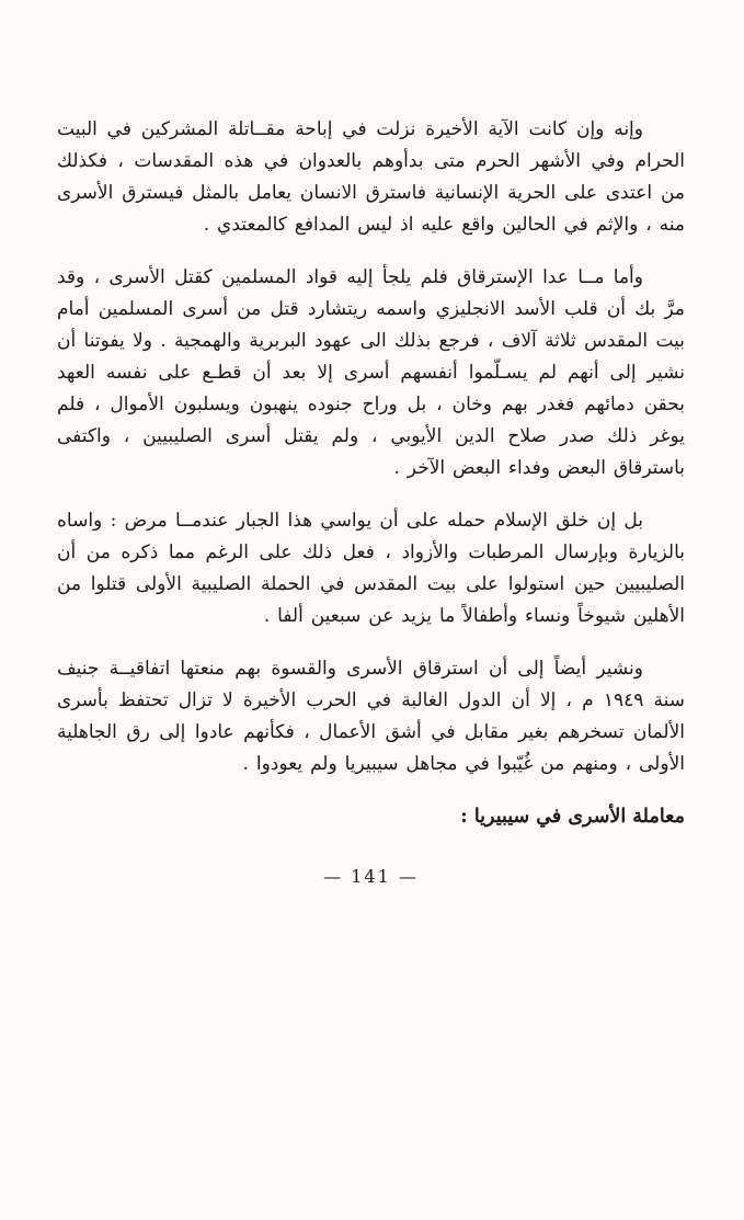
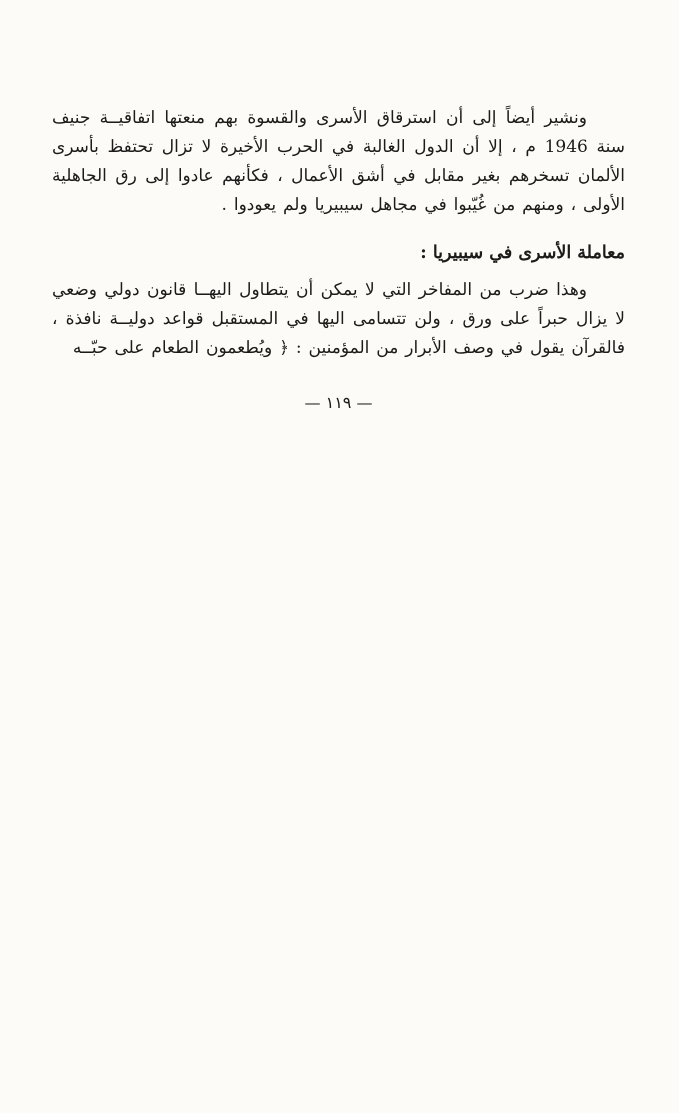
- وإنه وإن كانت الآية الأخيرة نزلت في إباحة مقــاتلة المشركين في البيت الحرام وفي الأشهر الحرم متى بدأوهم بالعدوان في هذه المقدسات ، فكذلك من اعتدى على الحرية الإنسانية فاسترق الانسان يعامل بالمثل فيسترق الأسرى منه ، والإثم في الحالين واقع عليه اذ ليس المدافع كالمعتدي .
- وأما مــا عدا الإسترقاق فلم يلجأ إليه قواد المسلمين كقتل الأسرى ، وقد مرَّ بك أن قلب الأسد الانجليزي واسمه ريتشارد قتل من أسرى المسلمين أمام بيت المقدس ثلاثة آلاف ، فرجع بذلك الى عهود البربرية والهمجية . ولا يفوتنا أن نشير إلى أنهم لم يسـلّموا أنفسهم أسرى إلا بعد أن قطـع على نفسه العهد بحقن دمائهم فغدر بهم وخان ، بل وراح جنوده ينهبون ويسلبون الأموال ، فلم يوغر ذلك صدر صلاح الدين الأيوبي ، ولم يقتل أسرى الصليبيين ، واكتفى باسترقاق البعض وفداء البعض الآخر .
- بل إن خلق الإسلام حمله على أن يواسي هذا الجبار عندمــا مرض : واساه بالزيارة وبإرسال المرطبات والأزواد ، فعل ذلك على الرغم مما ذكره من أن الصليبيين حين استولوا على بيت المقدس في الحملة الصليبية الأولى قتلوا من الأهلين شيوخاً ونساء وأطفالاً ما يزيد عن سبعين ألفا .
- ونشير أيضاً إلى أن استرقاق الأسرى والقسوة بهم منعتها اتفاقيــة جنيف سنة ١٩٤٩ م ، إلا أن الدول الغالبة في الحرب الأخيرة لا تزال تحتفظ بأسرى الألمان تسخرهم بغير مقابل في أشق الأعمال ، فكأنهم عادوا إلى رق الجاهلية الأولى ، ومنهم من غُيّبوا في مجاهل سيبيريا ولم يعودوا .
+ ونشير أيضاً إلى أن استرقاق الأسرى والقسوة بهم منعتها اتفاقيــة جنيف سنة 1946 م ، إلا أن الدول الغالبة في الحرب الأخيرة لا تزال تحتفظ بأسرى الألمان تسخرهم بغير مقابل في أشق الأعمال ، فكأنهم عادوا إلى رق الجاهلية الأولى ، ومنهم من غُيّبوا في مجاهل سيبيريا ولم يعودوا .
  معاملة الأسرى في سيبيريا :
+ وهذا ضرب من المفاخر التي لا يمكن أن يتطاول اليهــا قانون دولي وضعي لا يزال حبراً على ورق ، ولن تتسامى اليها في المستقبل قواعد دوليــة نافذة ، فالقرآن يقول في وصف الأبرار من المؤمنين : ﴿ ويُطعمون الطعام على حبّــه
- — 141 —
+ — ١١٩ —
